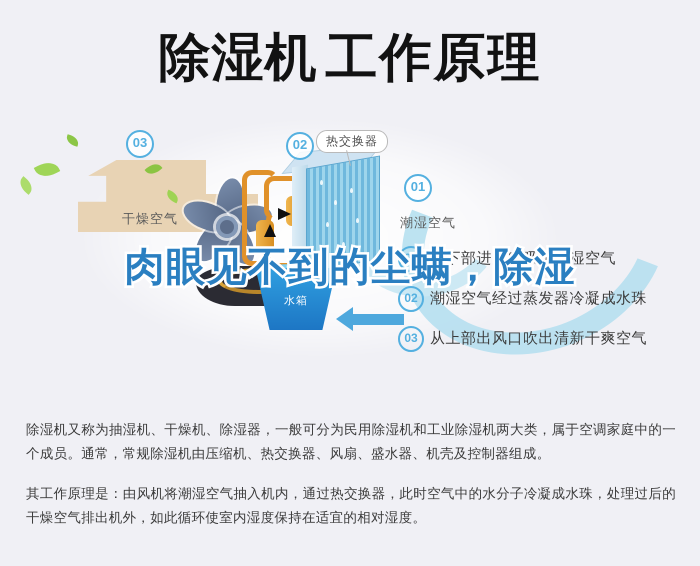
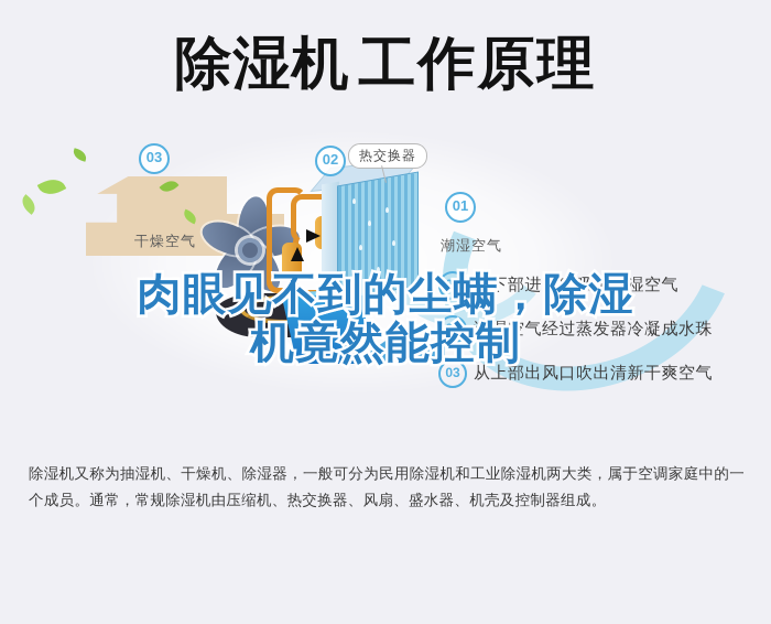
  除湿机 工作原理
  水箱
  03
  02
  01
  干燥空气
  潮湿空气
  热交换器
  01
  从下部进风口吸进潮湿空气
  02
  潮湿空气经过蒸发器冷凝成水珠
  03
  从上部出风口吹出清新干爽空气
  肉眼见不到的尘螨，除湿
+ 机竟然能控制
  除湿机又称为抽湿机、干燥机、除湿器，一般可分为民用除湿机和工业除湿机两大类，属于空调家庭中的一个成员。通常，常规除湿机由压缩机、热交换器、风扇、盛水器、机壳及控制器组成。
- 其工作原理是：由风机将潮湿空气抽入机内，通过热交换器，此时空气中的水分子冷凝成水珠，处理过后的干燥空气排出机外，如此循环使室内湿度保持在适宜的相对湿度。
